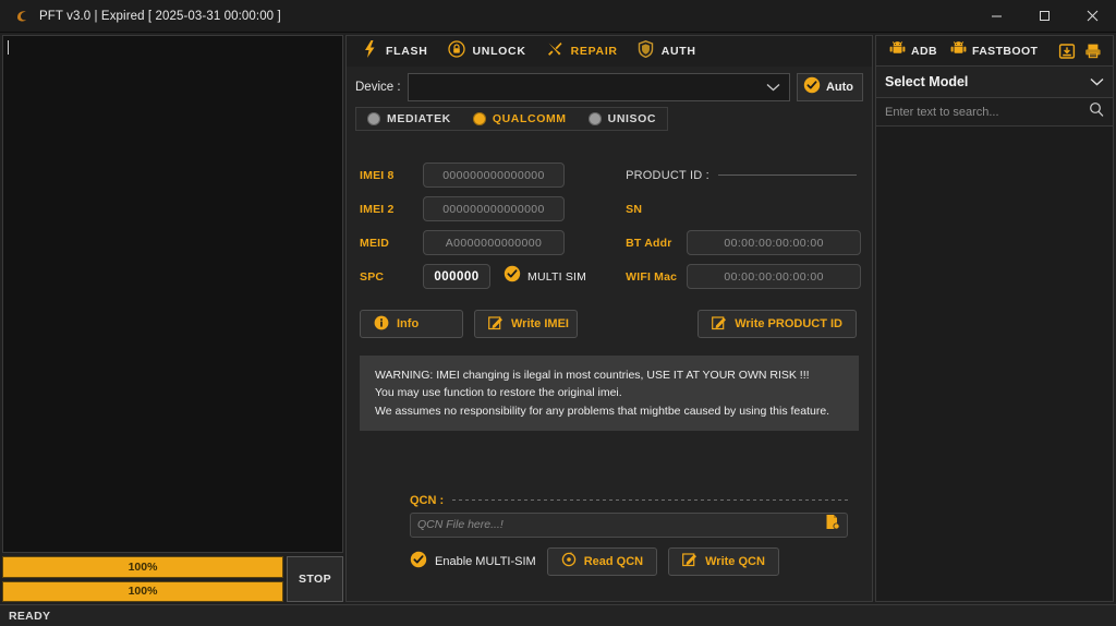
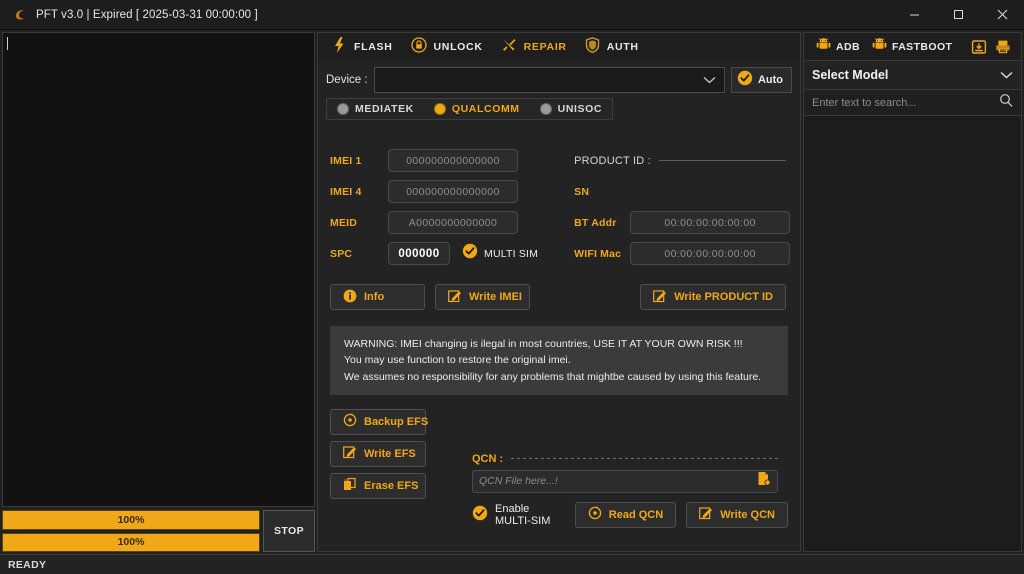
  PFT v3.0 | Expired [ 2025-03-31 00:00:00 ]
  100%
  100%
  STOP
  FLASH
  UNLOCK
  REPAIR
  AUTH
  Device :
  Auto
  MEDIATEK
  QUALCOMM
  UNISOC
- IMEI 8
+ IMEI 1
  000000000000000
- IMEI 2
+ IMEI 4
  000000000000000
  MEID
  A0000000000000
  SPC
  000000
  MULTI SIM
  PRODUCT ID :
  SN
  BT Addr
  00:00:00:00:00:00
  WIFI Mac
  00:00:00:00:00:00
  Info
  Write IMEI
  Write PRODUCT ID
  WARNING: IMEI changing is ilegal in most countries, USE IT AT YOUR OWN RISK !!!
  You may use function to restore the original imei.
  We assumes no responsibility for any problems that mightbe caused by using this feature.
+ Backup EFS
+ Write EFS
+ Erase EFS
  QCN :
  QCN File here...!
  Enable MULTI-SIM
  Read QCN
  Write QCN
  ADB
  FASTBOOT
  Select Model
  Enter text to search...
  READY
